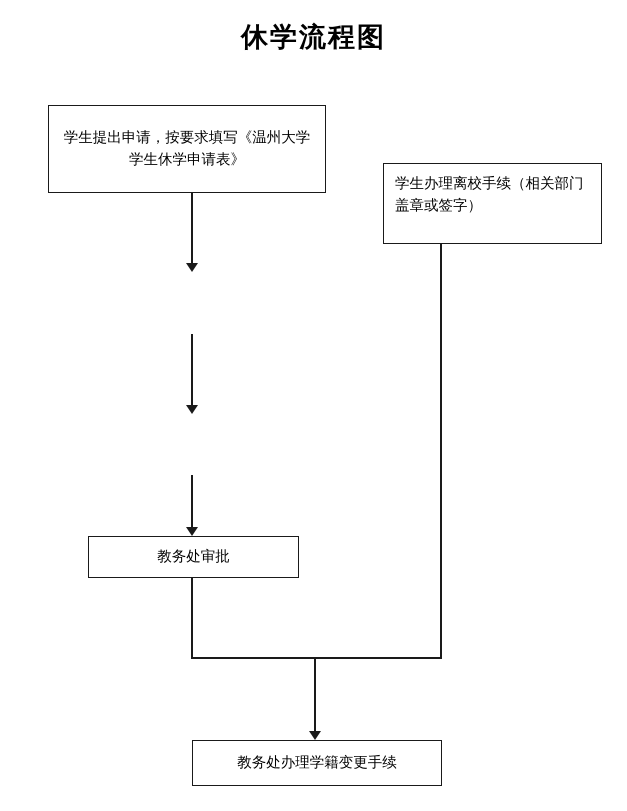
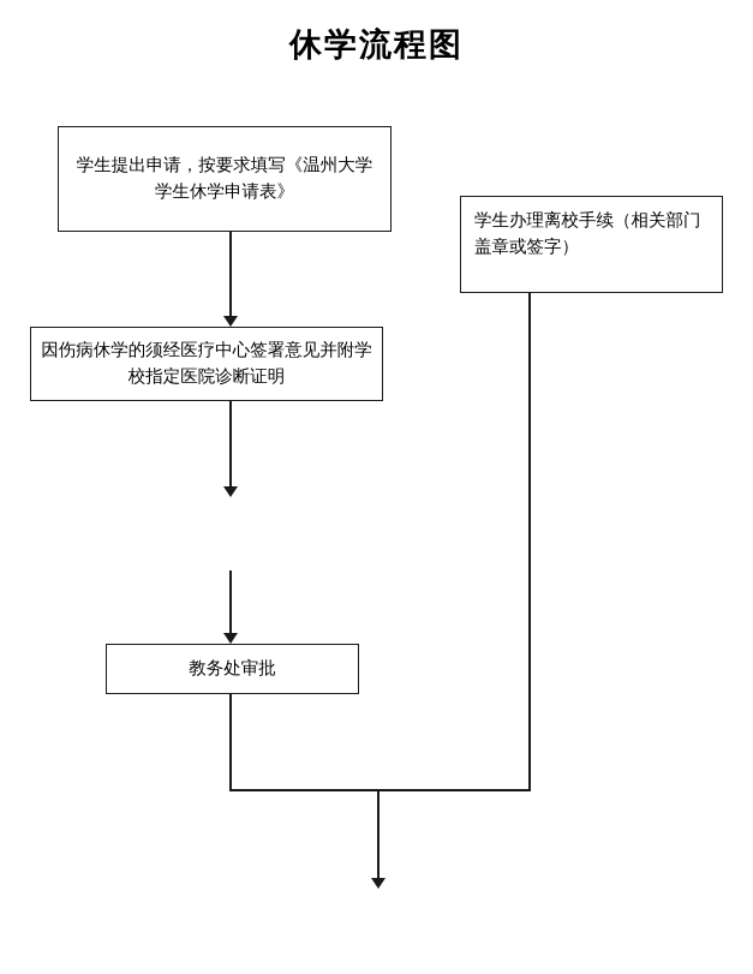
  休学流程图
  学生提出申请，按要求填写《温州大学学生休学申请表》
  学生办理离校手续（相关部门盖章或签字）
+ 因伤病休学的须经医疗中心签署意见并附学校指定医院诊断证明
  教务处审批
- 教务处办理学籍变更手续
